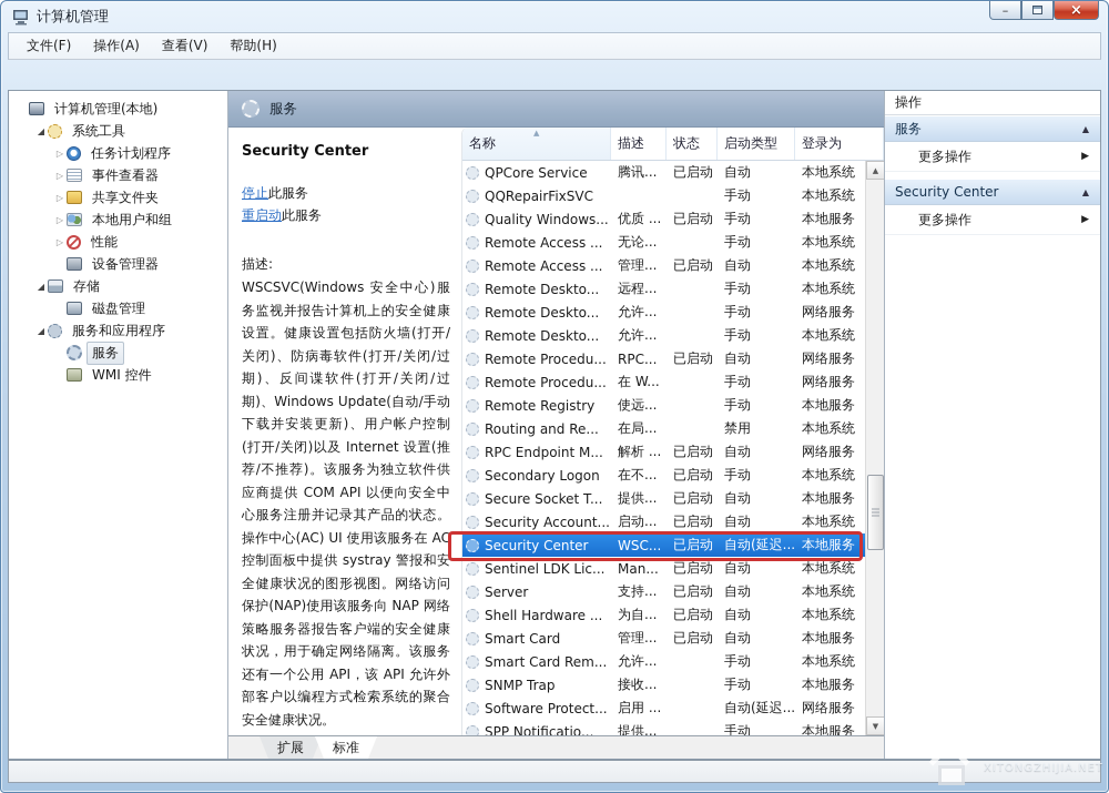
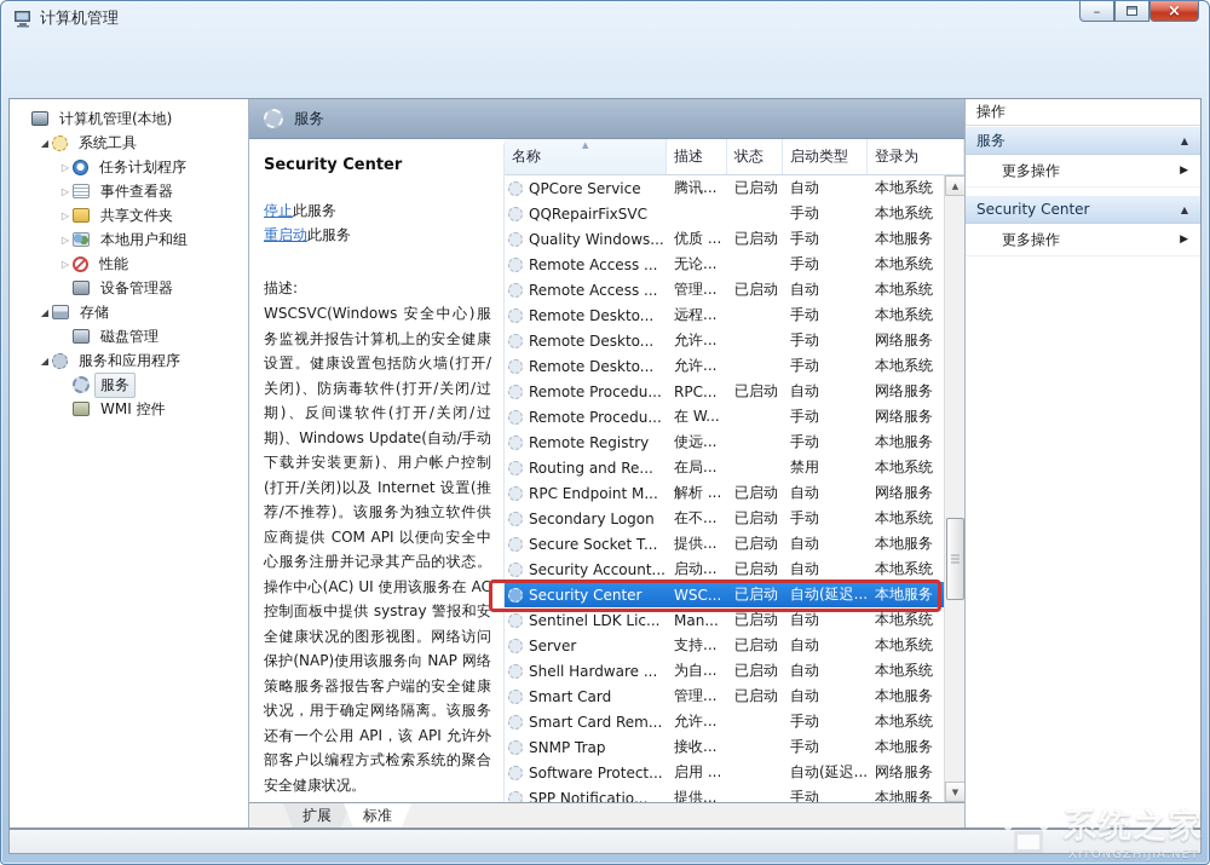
  计算机管理
  –
  ×
- 文件(F)
- 操作(A)
- 查看(V)
- 帮助(H)
  计算机管理(本地)
  ◢
  系统工具
  ▷
  任务计划程序
  ▷
  事件查看器
  ▷
  共享文件夹
  ▷
  本地用户和组
  ▷
  性能
  设备管理器
  ◢
  存储
  磁盘管理
  ◢
  服务和应用程序
  服务
  WMI 控件
  服务
  Security Center
  停止此服务
  重启动此服务
  描述:
  WSCSVC(Windows 安全中心)服务监视并报告计算机上的安全健康设置。健康设置包括防火墙(打开/关闭)、防病毒软件(打开/关闭/过期)、反间谍软件(打开/关闭/过期)、Windows Update(自动/手动下载并安装更新)、用户帐户控制(打开/关闭)以及 Internet 设置(推荐/不推荐)。该服务为独立软件供应商提供 COM API 以便向安全中心服务注册并记录其产品的状态。操作中心(AC) UI 使用该服务在 AC 控制面板中提供 systray 警报和安全健康状况的图形视图。网络访问保护(NAP)使用该服务向 NAP 网络策略服务器报告客户端的安全健康状况，用于确定网络隔离。该服务还有一个公用 API，该 API 允许外部客户以编程方式检索系统的聚合安全健康状况。
  名称
  ▲
  描述
  状态
  启动类型
  登录为
  QPCore Service
  腾讯...
  已启动
  自动
  本地系统
  QQRepairFixSVC
  手动
  本地系统
  Quality Windows...
  优质 ...
  已启动
  手动
  本地服务
  Remote Access ...
  无论...
  手动
  本地系统
  Remote Access ...
  管理...
  已启动
  自动
  本地系统
  Remote Deskto...
  远程...
  手动
  本地系统
  Remote Deskto...
  允许...
  手动
  网络服务
  Remote Deskto...
  允许...
  手动
  本地系统
  Remote Procedu...
  RPC...
  已启动
  自动
  网络服务
  Remote Procedu...
  在 W...
  手动
  网络服务
  Remote Registry
  使远...
  手动
  本地服务
  Routing and Re...
  在局...
  禁用
  本地系统
  RPC Endpoint M...
  解析 ...
  已启动
  自动
  网络服务
  Secondary Logon
  在不...
  已启动
  手动
  本地系统
  Secure Socket T...
  提供...
  已启动
  自动
  本地服务
  Security Account...
  启动...
  已启动
  自动
  本地系统
  Security Center
  WSC...
  已启动
  自动(延迟...
  本地服务
  Sentinel LDK Lic...
  Man...
  已启动
  自动
  本地系统
  Server
  支持...
  已启动
  自动
  本地系统
  Shell Hardware ...
  为自...
  已启动
  自动
  本地系统
  Smart Card
  管理...
  已启动
  自动
  本地服务
  Smart Card Rem...
  允许...
  手动
  本地系统
  SNMP Trap
  接收...
  手动
  本地服务
  Software Protect...
  启用 ...
  自动(延迟...
  网络服务
  SPP Notificatio...
  提供...
  手动
  本地服务
  ▲
  ▼
  扩展
  标准
  操作
  服务
  ▲
  更多操作
  ▶
  Security Center
  ▲
  更多操作
  ▶
+ 系统之家
  XITONGZHIJIA.NET
